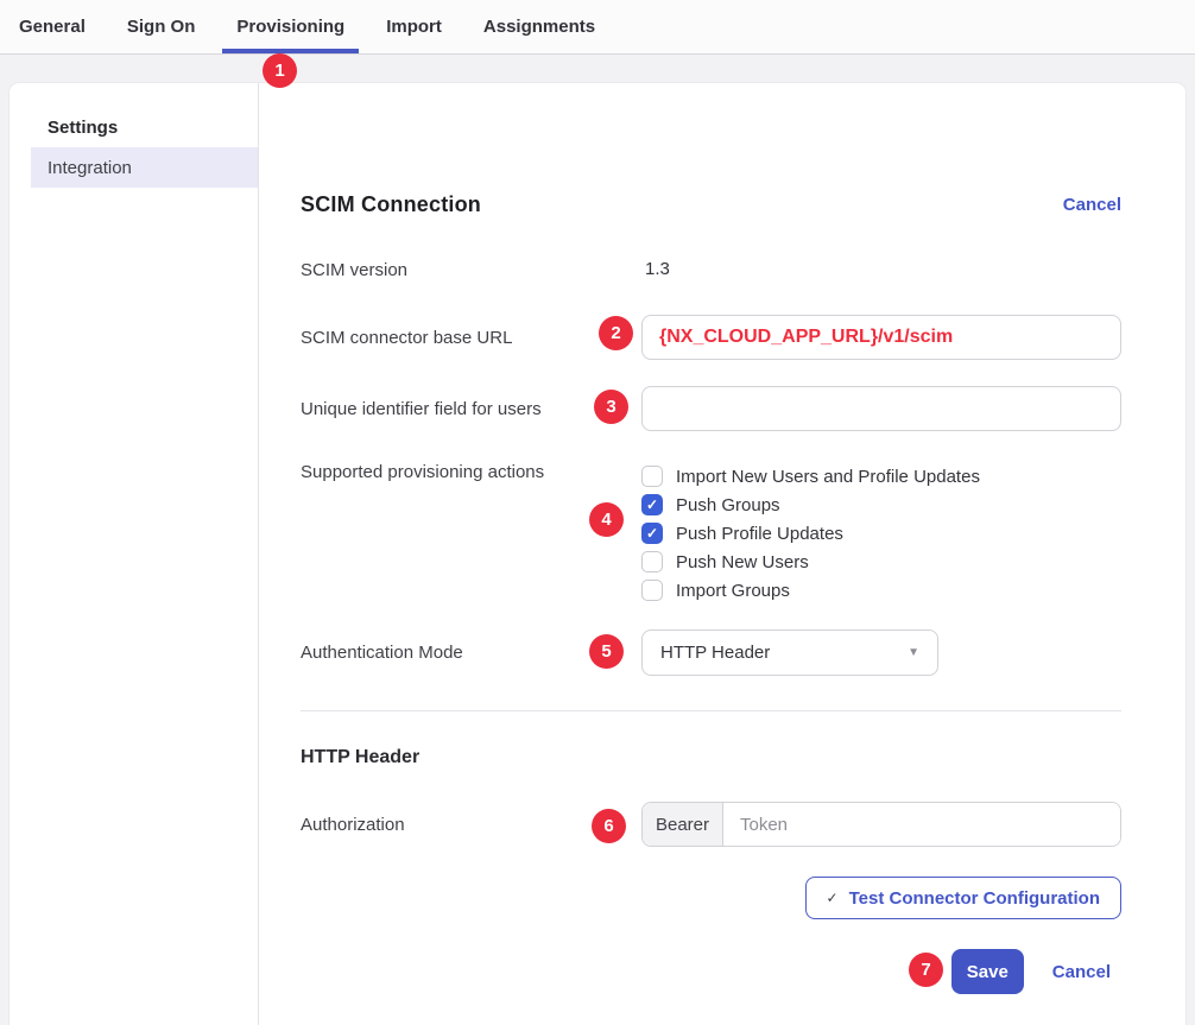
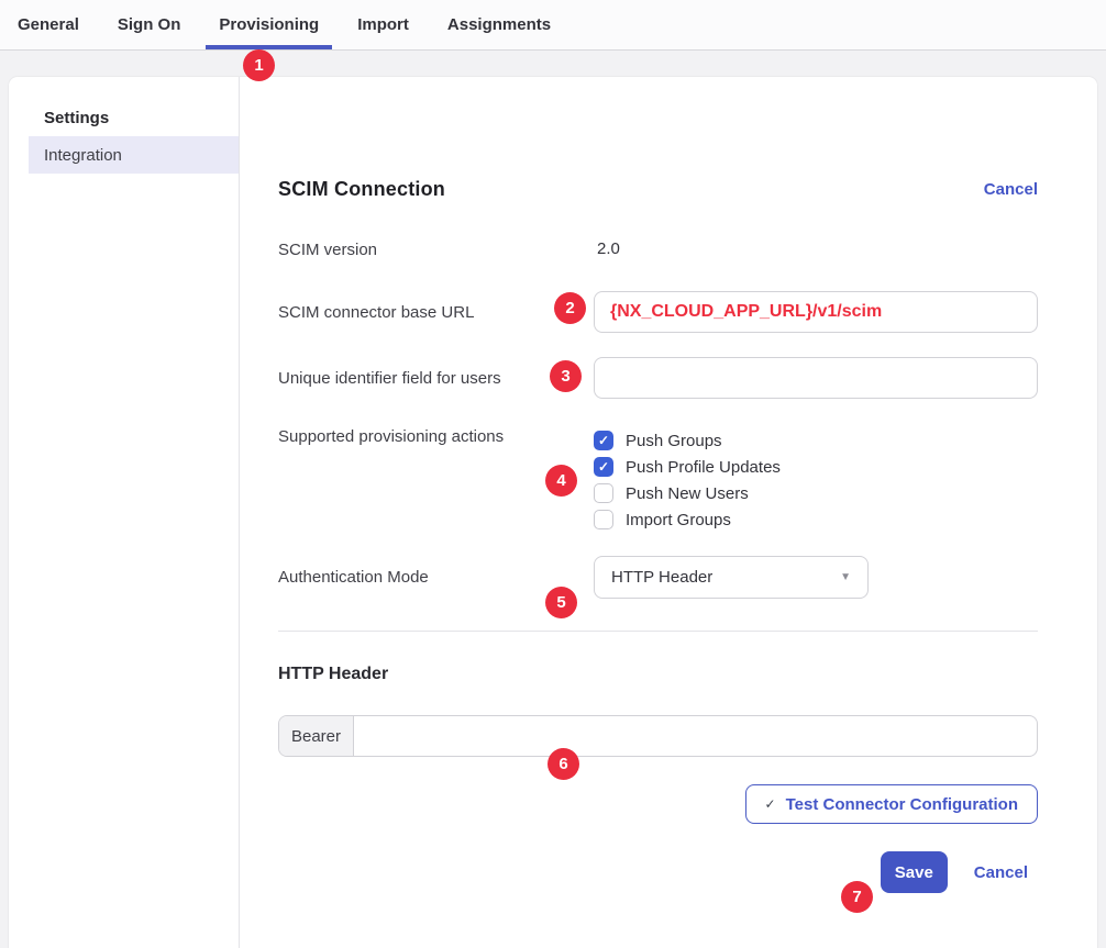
  General
  Sign On
  Provisioning
  Import
  Assignments
  Settings
  Integration
  SCIM Connection
  Cancel
  SCIM version
- 1.3
+ 2.0
  SCIM connector base URL
  {NX_CLOUD_APP_URL}/v1/scim
  Unique identifier field for users
  Supported provisioning actions
- Import New Users and Profile Updates
  ✓
  Push Groups
  ✓
  Push Profile Updates
  Push New Users
  Import Groups
  Authentication Mode
  HTTP Header
  ▼
  HTTP Header
- Authorization
  Bearer
- Token
  ✓
  Test Connector Configuration
  Save
  Cancel
  1
  2
  3
  4
  5
  6
  7
